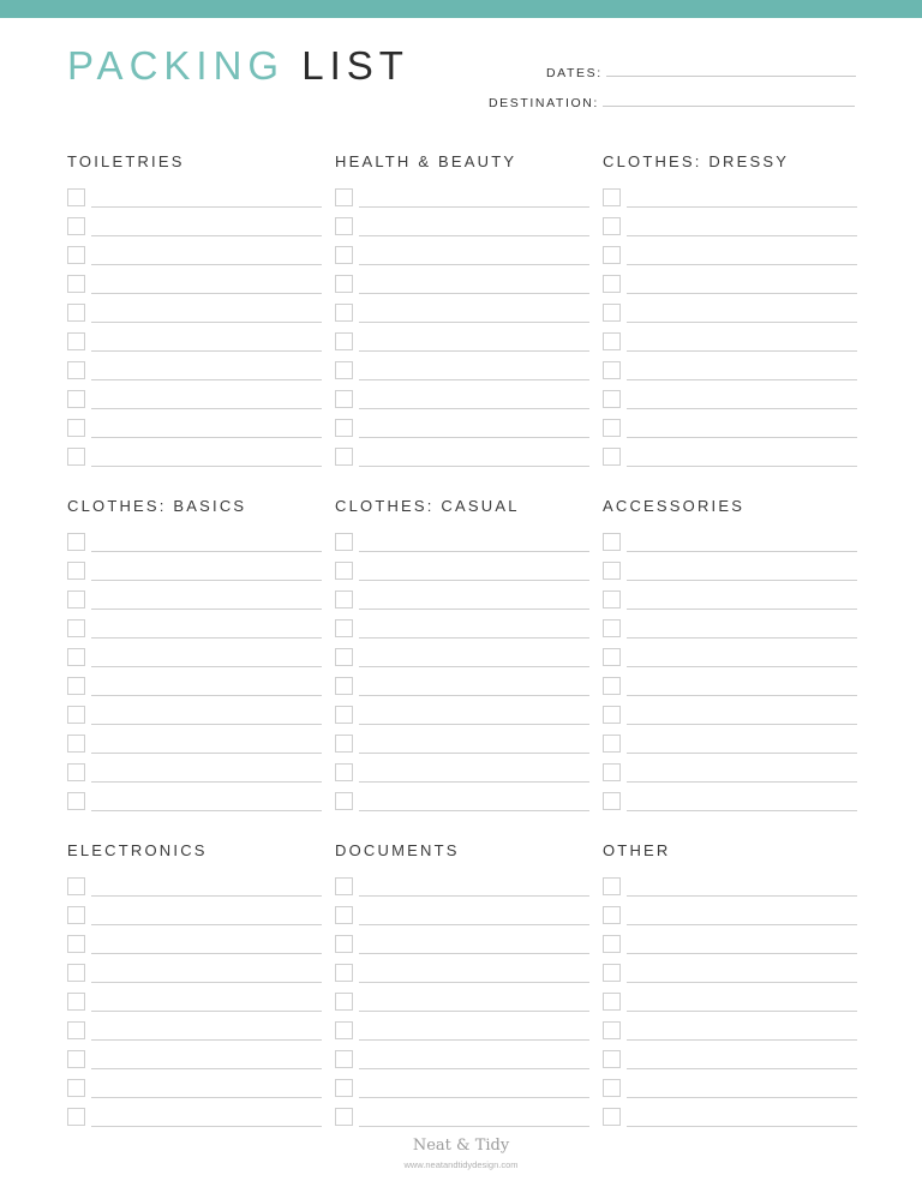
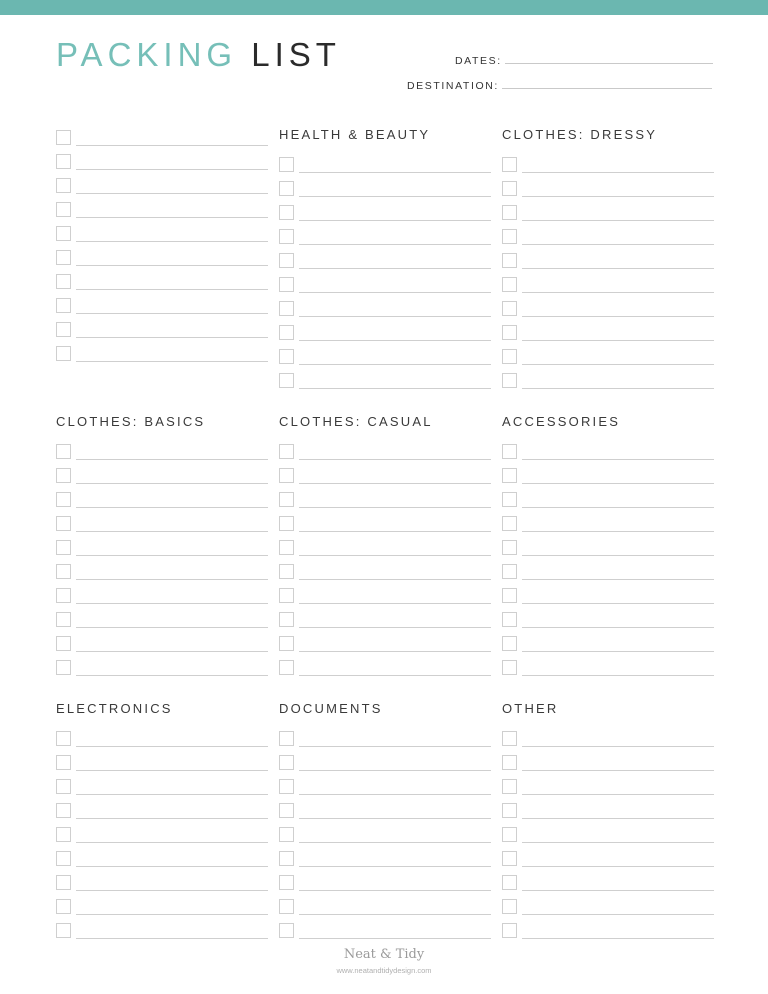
  PACKING LIST
  DATES:
  DESTINATION:
- TOILETRIES
  HEALTH & BEAUTY
  CLOTHES: DRESSY
  CLOTHES: BASICS
  CLOTHES: CASUAL
  ACCESSORIES
  ELECTRONICS
  DOCUMENTS
  OTHER
  Neat & Tidy
  www.neatandtidydesign.com
